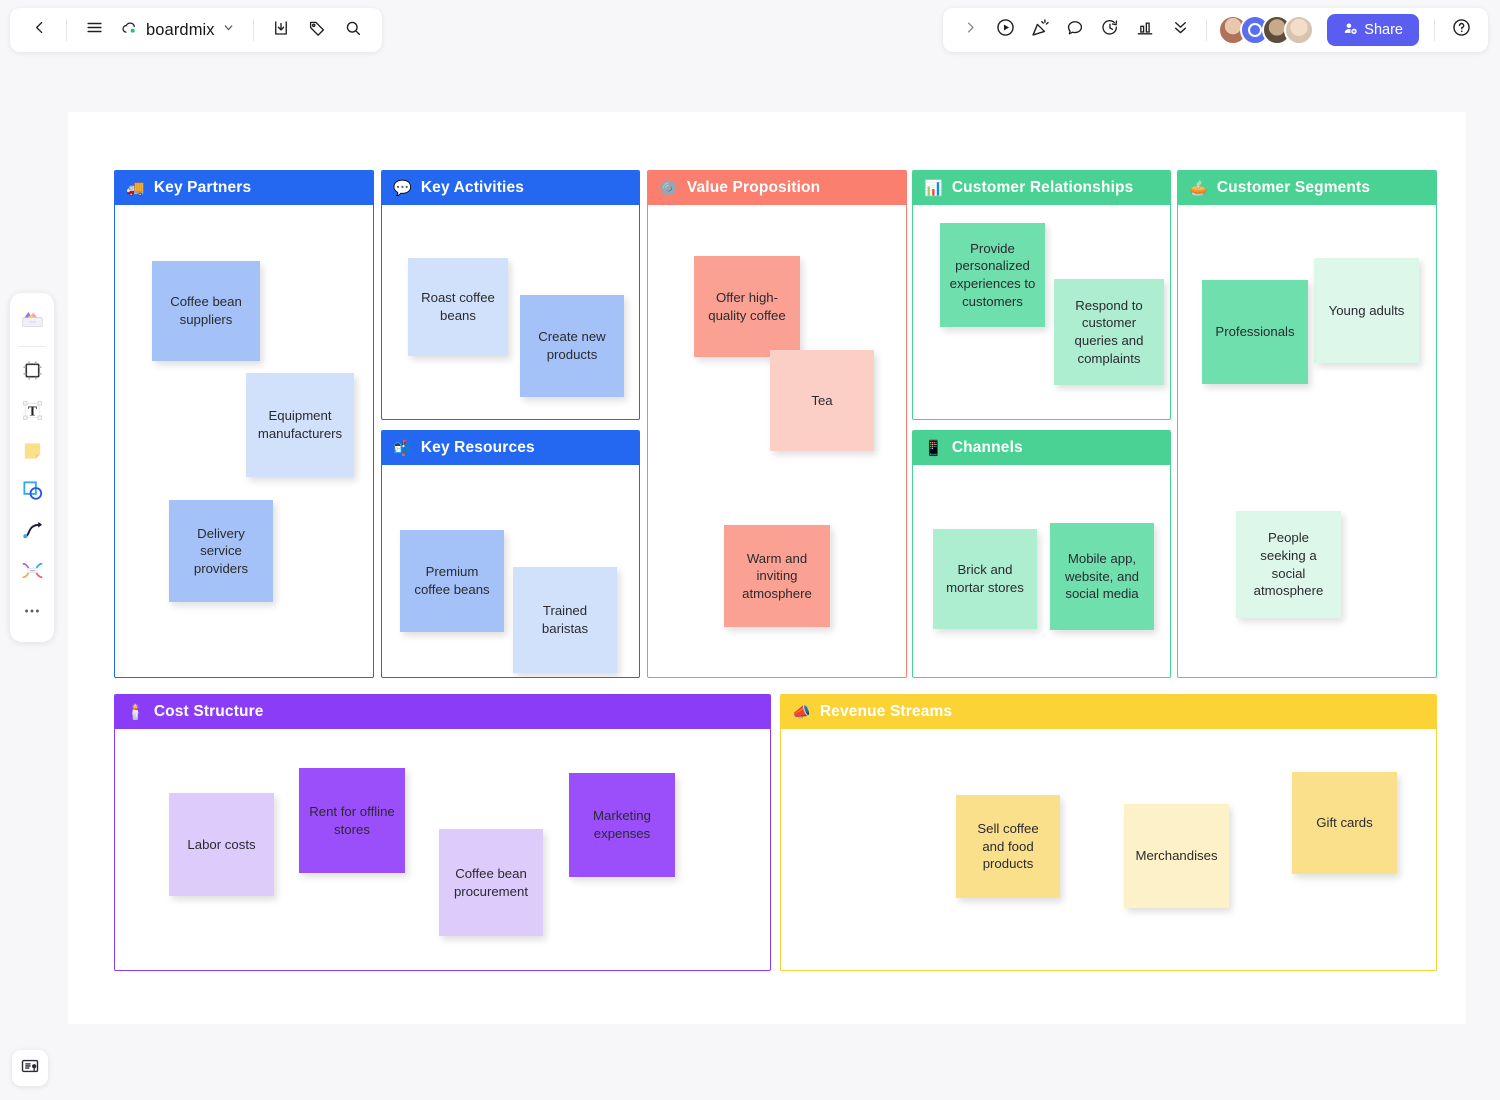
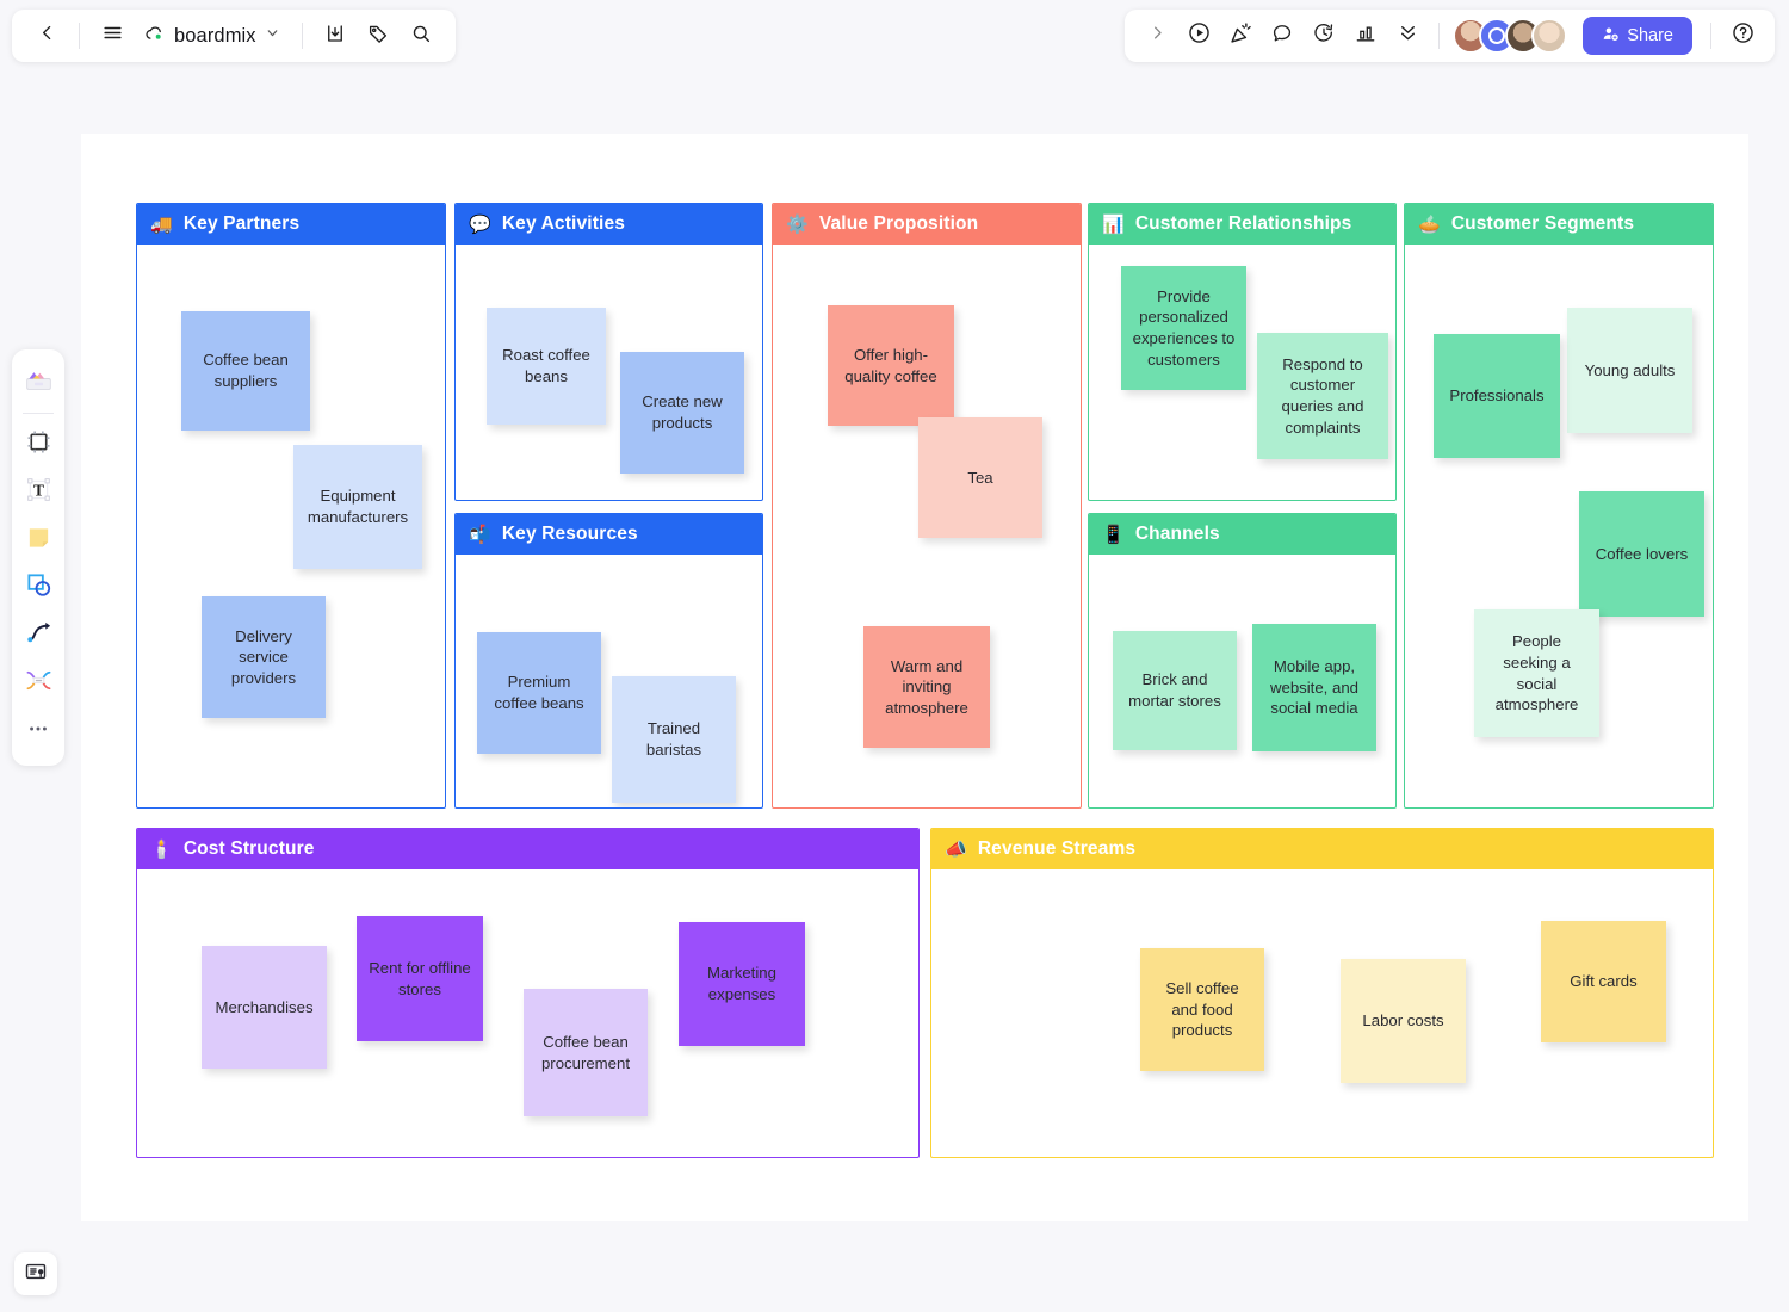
  boardmix
  Share
  T
  🚚
  Key Partners
  Coffee bean suppliers
  Equipment manufacturers
  Delivery service providers
  💬
  Key Activities
  Roast coffee beans
  Create new products
  📬
  Key Resources
  Premium coffee beans
  Trained baristas
  ⚙️
  Value Proposition
  Offer high-quality coffee
  Tea
  Warm and inviting atmosphere
  📊
  Customer Relationships
  Provide personalized experiences to customers
  Respond to customer queries and complaints
  📱
  Channels
  Brick and mortar stores
  Mobile app, website, and social media
  🥧
  Customer Segments
  Young adults
  Professionals
+ Coffee lovers
  People seeking a social atmosphere
  🕯️
  Cost Structure
- Labor costs
+ Merchandises
  Rent for offline stores
  Coffee bean procurement
  Marketing expenses
  📣
  Revenue Streams
  Sell coffee and food products
- Merchandises
+ Labor costs
  Gift cards
